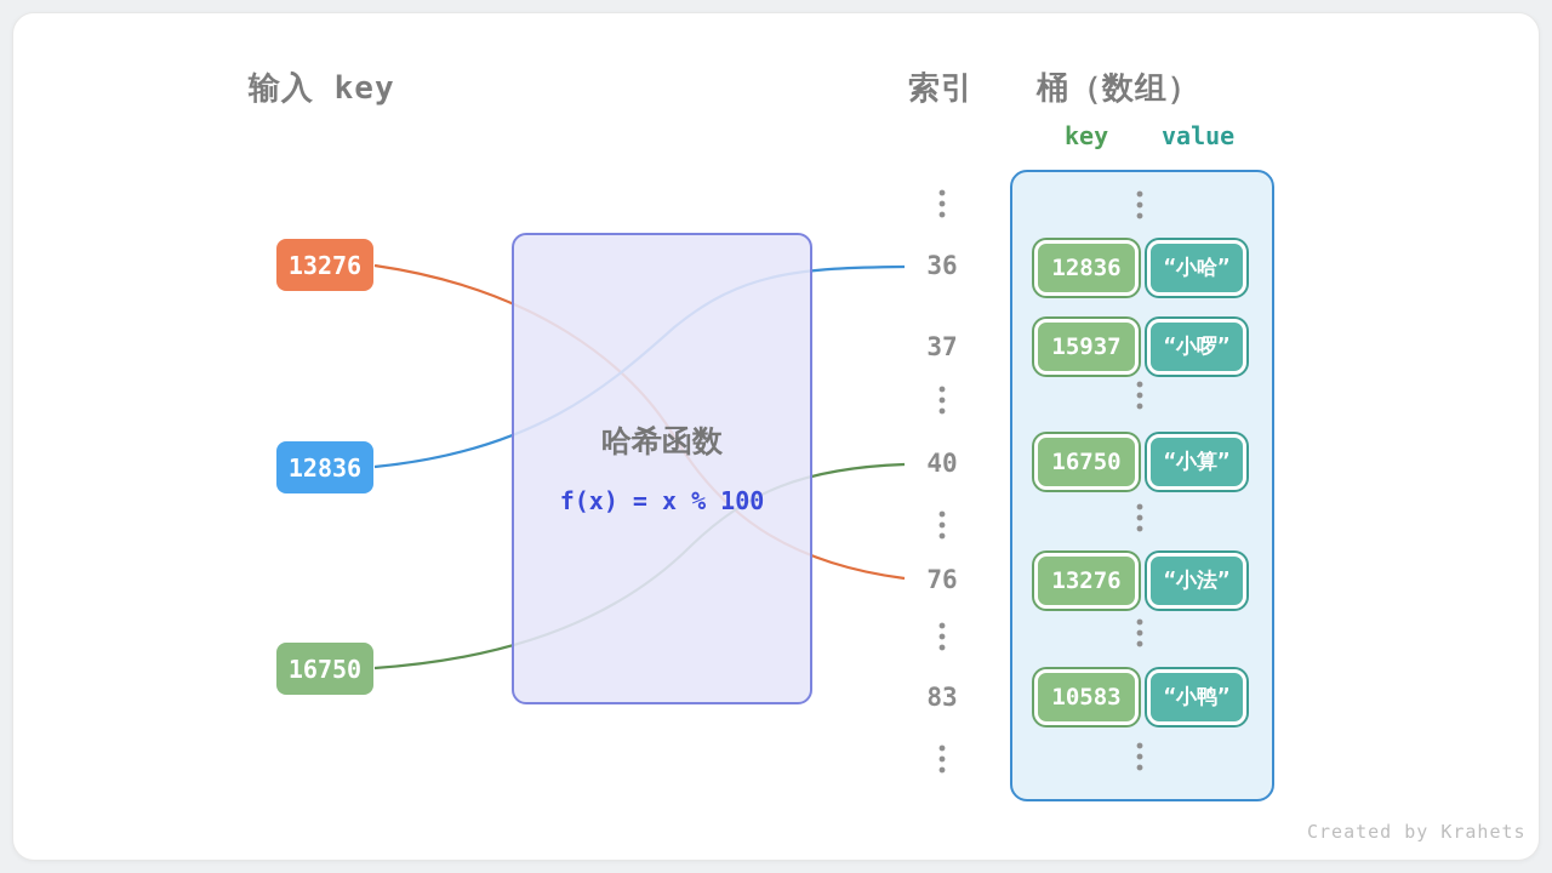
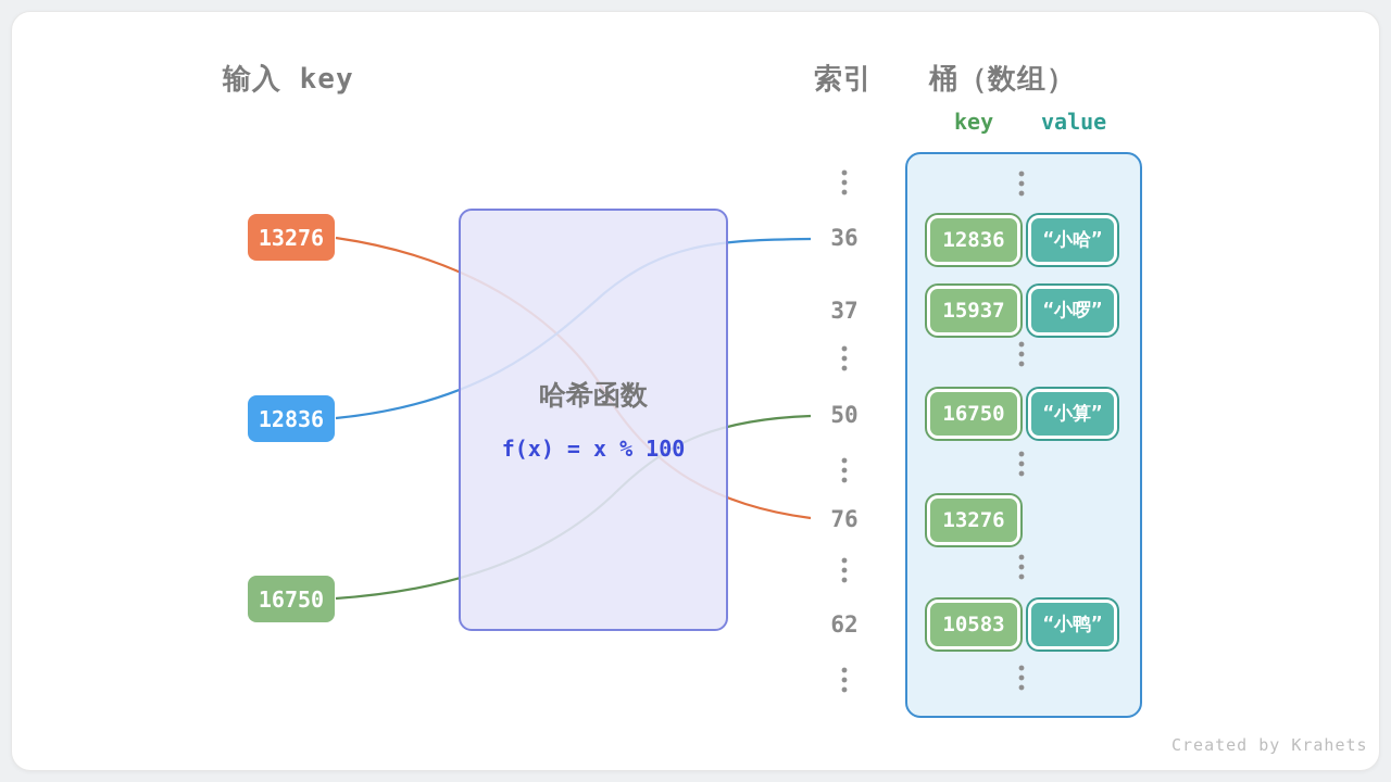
  输入 key
  索引
  桶（数组）
  key
  value
  13276
  12836
  16750
  哈希函数
  f(x) = x % 100
  36
  37
- 40
+ 50
  76
- 83
+ 62
  12836
  “小哈”
  15937
  “小啰”
  16750
  “小算”
  13276
- “小法”
  10583
  “小鸭”
  Created by Krahets
